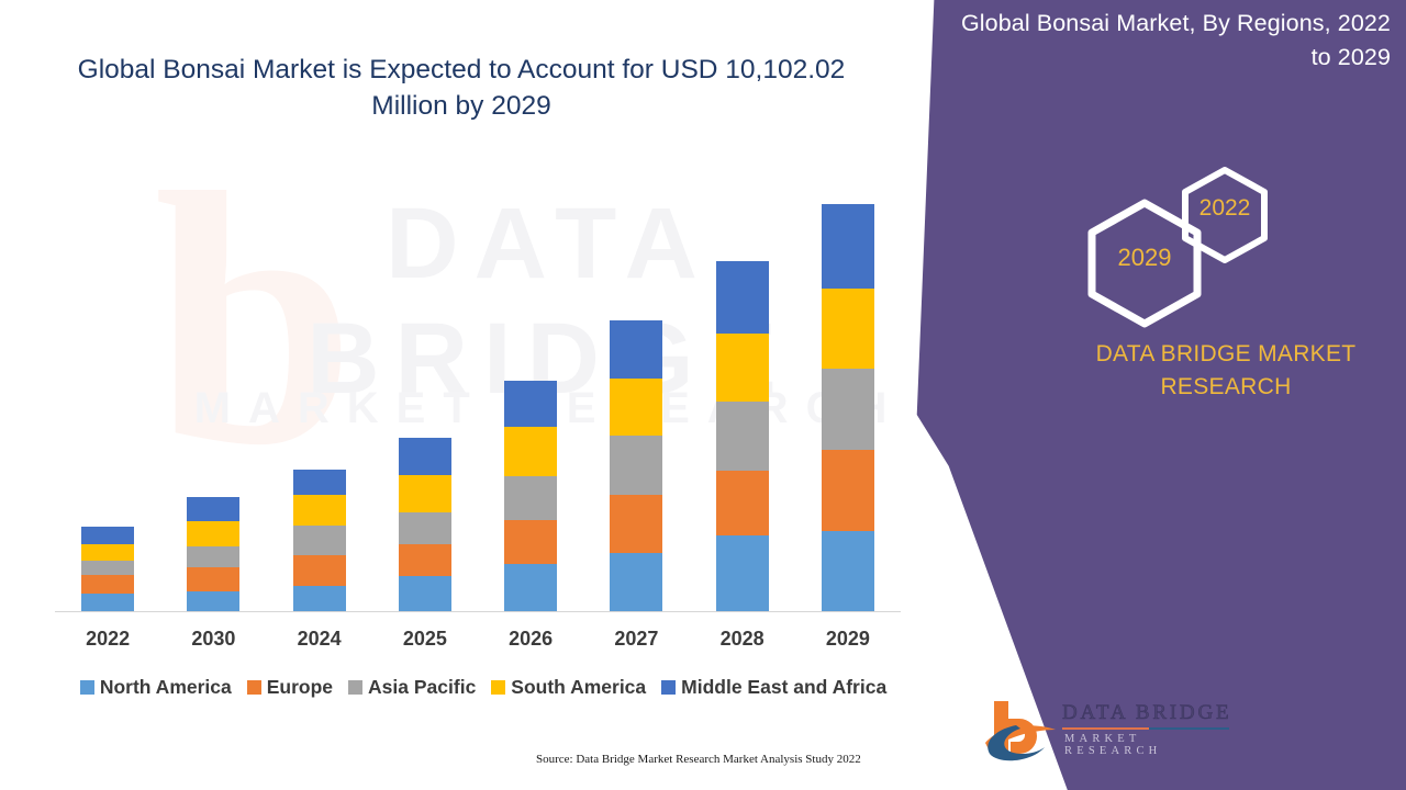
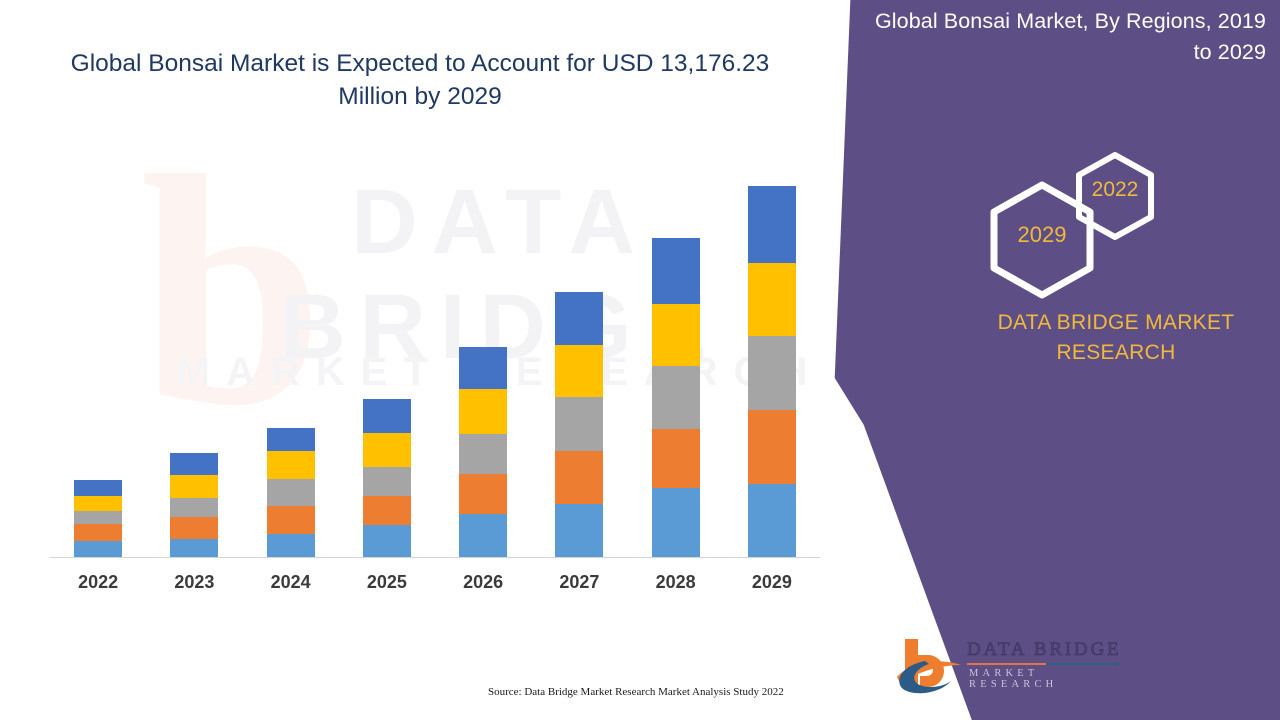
  b
  MARKETEERH
- Global Bonsai Market is Expected to Account for USD 10,102.02 Million by 2029
+ Global Bonsai Market is Expected to Account for USD 13,176.23 Million by 2029
  2022
- 2030
+ 2023
  2024
  2025
  2026
  2027
  2028
  2029
- North America
- Europe
- Asia Pacific
- South America
- Middle East and Africa
  Source: Data Bridge Market Research Market Analysis Study 2022
- Global Bonsai Market, By Regions, 2022 to 2029
+ Global Bonsai Market, By Regions, 2019 to 2029
  2022
  2029
  DATA BRIDGE MARKET RESEARCH
  DATA BRIDGE
  MARKET RESEARCH
